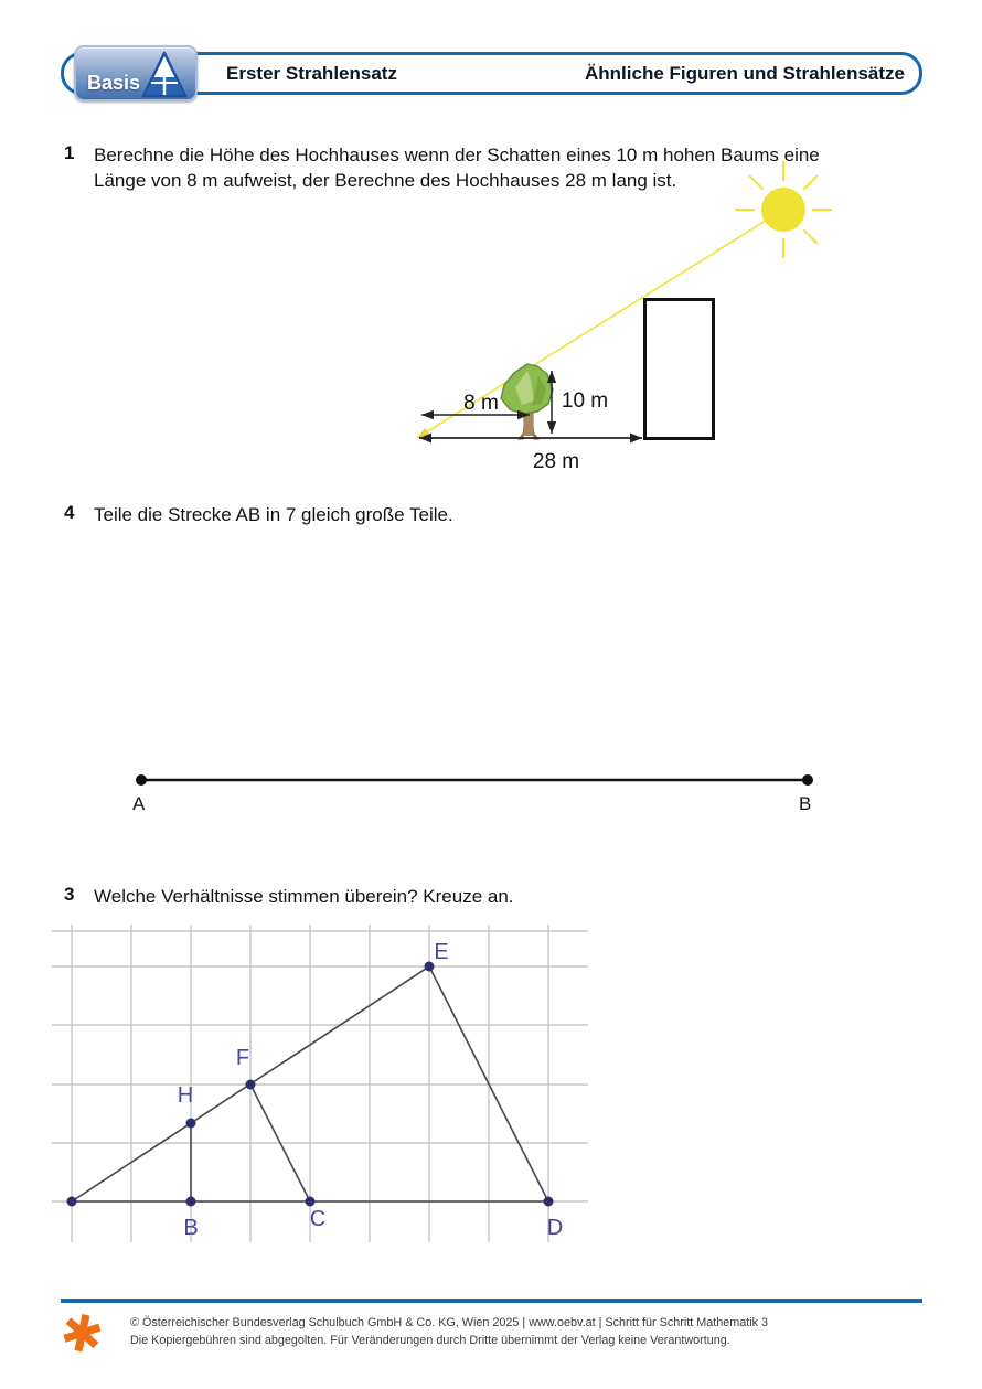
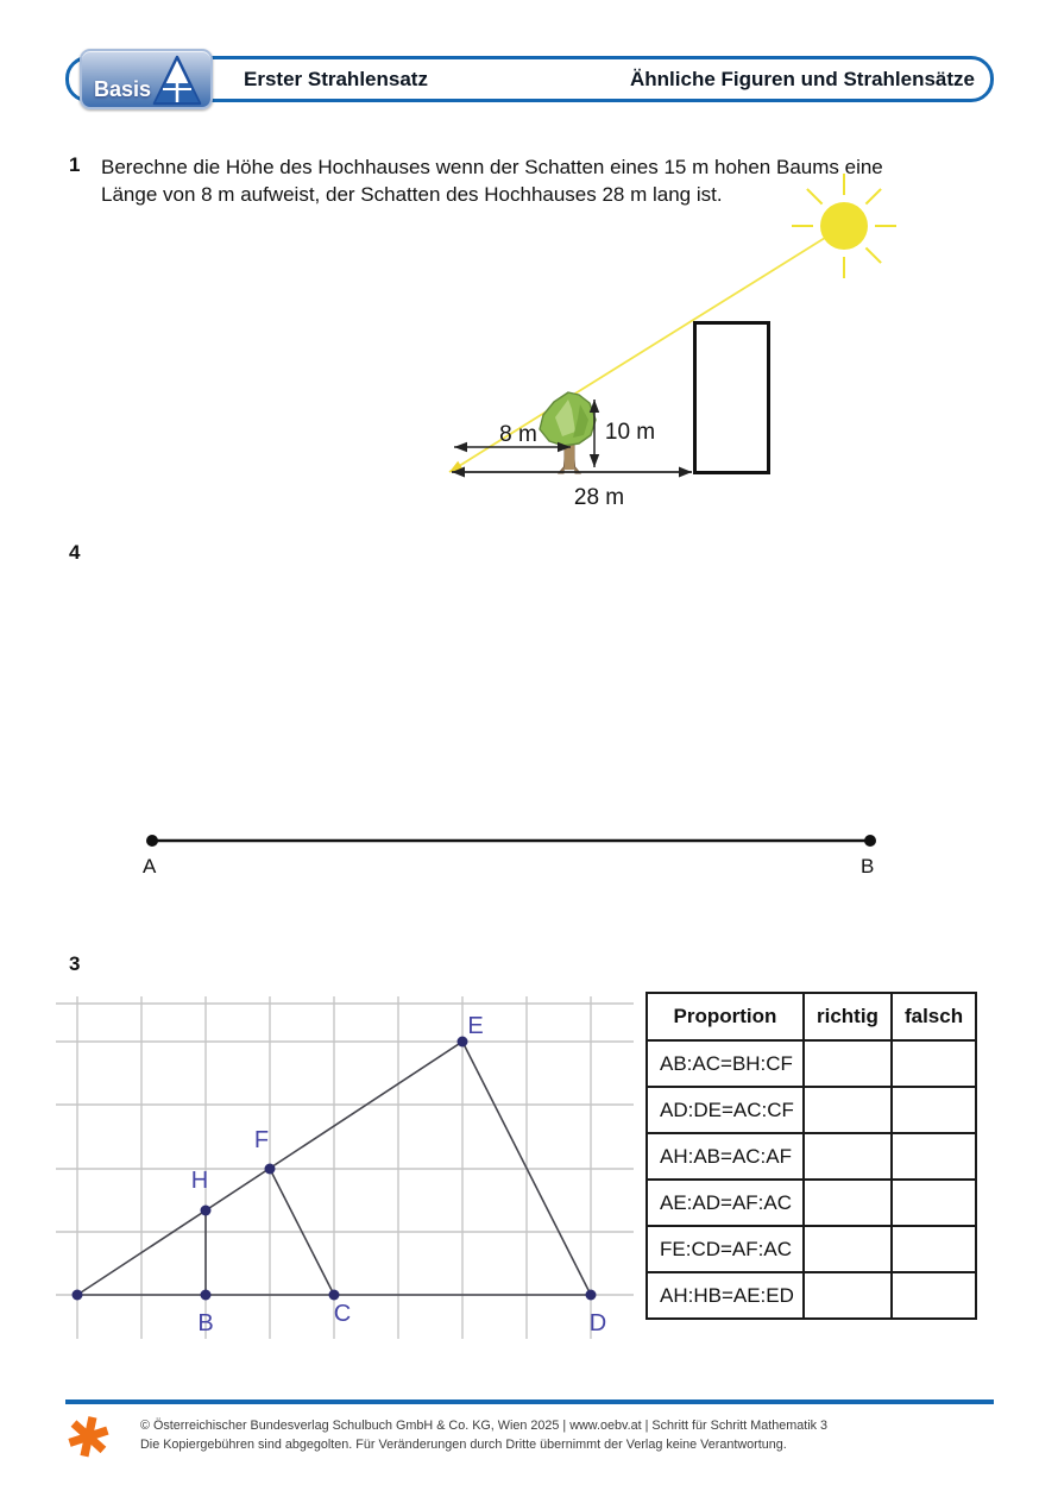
  Basis
  Erster Strahlensatz
  Ähnliche Figuren und Strahlensätze
  1
- Berechne die Höhe des Hochhauses wenn der Schatten eines 10 m hohen Baums eine
+ Berechne die Höhe des Hochhauses wenn der Schatten eines 15 m hohen Baums eine
- Länge von 8 m aufweist, der Berechne des Hochhauses 28 m lang ist.
+ Länge von 8 m aufweist, der Schatten des Hochhauses 28 m lang ist.
  8 m
  10 m
  28 m
  4
- Teile die Strecke AB in 7 gleich große Teile.
  A
  B
  3
- Welche Verhältnisse stimmen überein? Kreuze an.
  B
  C
  D
  E
  F
  H
+ Proportion	richtig	falsch
+ AB:AC=BH:CF
+ AD:DE=AC:CF
+ AH:AB=AC:AF
+ AE:AD=AF:AC
+ FE:CD=AF:AC
+ AH:HB=AE:ED
  © Österreichischer Bundesverlag Schulbuch GmbH & Co. KG, Wien 2025 | www.oebv.at | Schritt für Schritt Mathematik 3
  Die Kopiergebühren sind abgegolten. Für Veränderungen durch Dritte übernimmt der Verlag keine Verantwortung.
